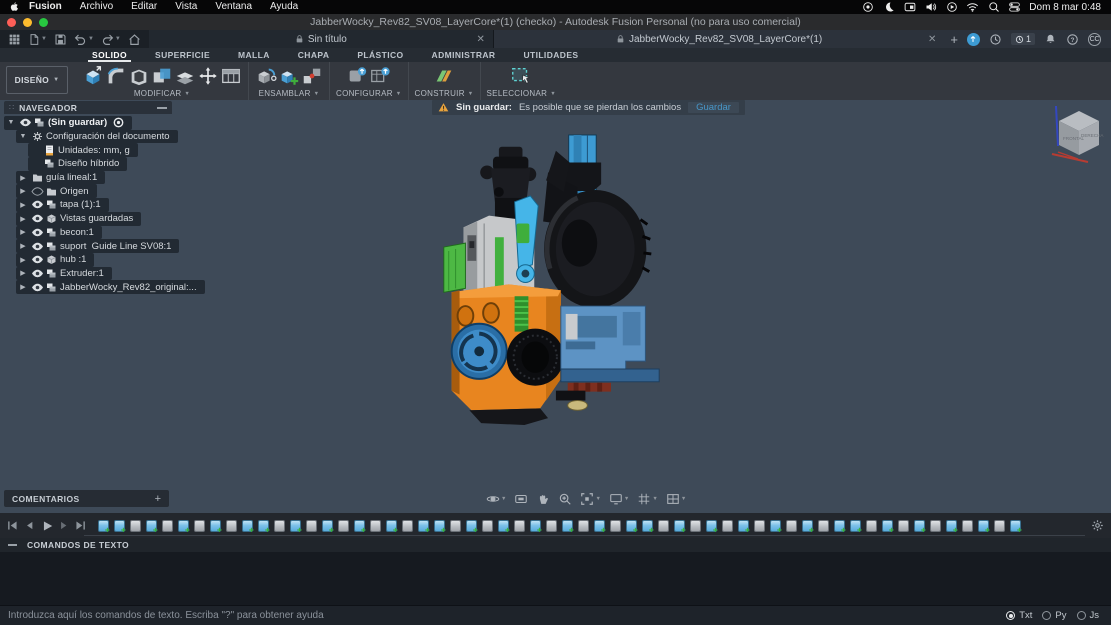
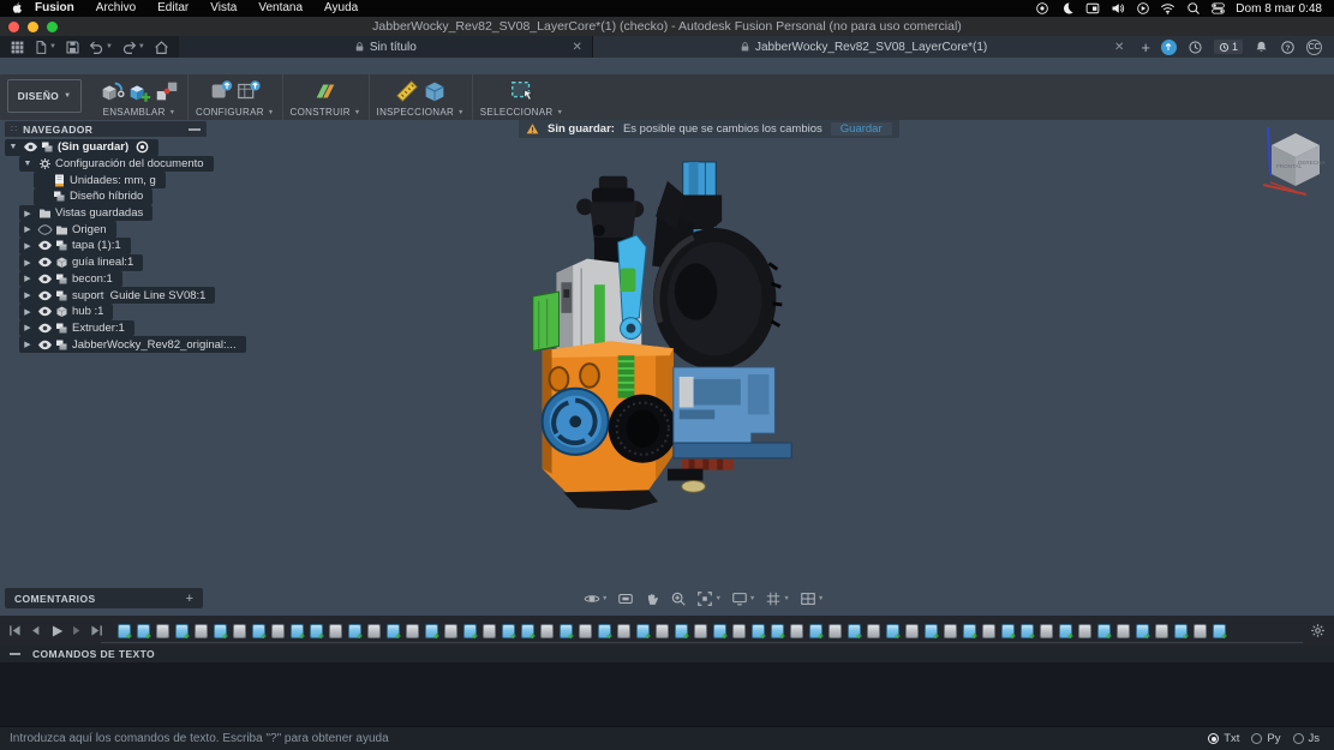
  Fusion
  Archivo
  Editar
  Vista
  Ventana
  Ayuda
  Dom 8 mar 0:48
  JabberWocky_Rev82_SV08_LayerCore*(1) (checko) - Autodesk Fusion Personal (no para uso comercial)
  Sin título
  ✕
  JabberWocky_Rev82_SV08_LayerCore*(1)
  ✕
  +
  1
- SOLIDO
- SUPERFICIE
- MALLA
- CHAPA
- PLÁSTICO
- ADMINISTRAR
- UTILIDADES
  DISEÑO
- MODIFICAR
  ENSAMBLAR
  CONFIGURAR
  CONSTRUIR
+ INSPECCIONAR
  SELECCIONAR
  Sin guardar:
- Es posible que se pierdan los cambios
+ Es posible que se cambios los cambios
  Guardar
  ∷
  NAVEGADOR
  (Sin guardar)
  Configuración del documento
  Unidades: mm, g
  Diseño híbrido
- guía lineal:1
+ Vistas guardadas
  Origen
  tapa (1):1
- Vistas guardadas
+ guía lineal:1
  becon:1
  suport Guide Line SV08:1
  hub :1
  Extruder:1
  JabberWocky_Rev82_original:...
  COMENTARIOS
  +
  COMANDOS DE TEXTO
  Introduzca aquí los comandos de texto. Escriba "?" para obtener ayuda
  Txt
  Py
  Js
